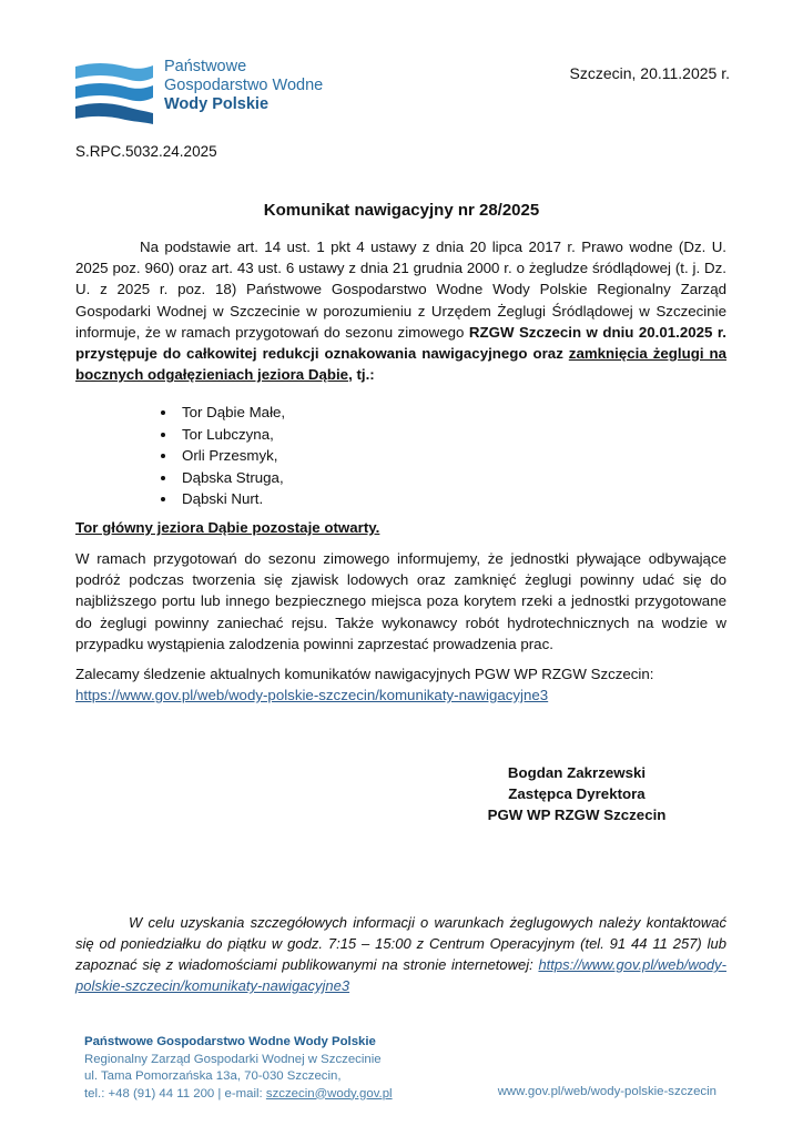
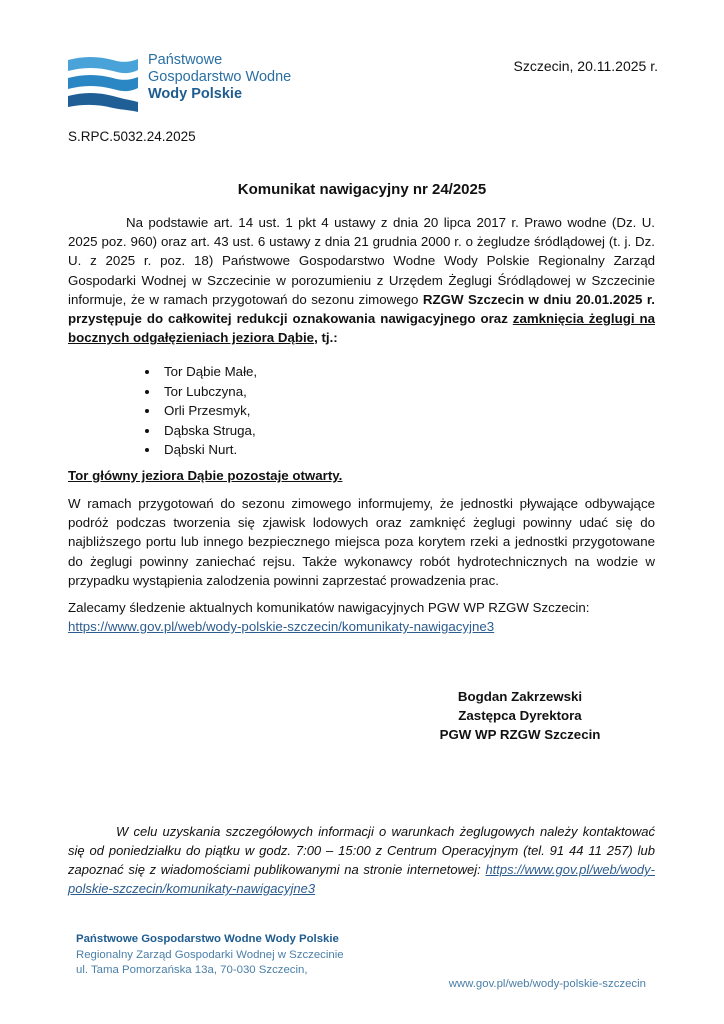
  Państwowe
  Gospodarstwo Wodne
  Wody Polskie
  Szczecin, 20.11.2025 r.
  S.RPC.5032.24.2025
- Komunikat nawigacyjny nr 28/2025
+ Komunikat nawigacyjny nr 24/2025
  Na podstawie art. 14 ust. 1 pkt 4 ustawy z dnia 20 lipca 2017 r. Prawo wodne (Dz. U. 2025 poz. 960) oraz art. 43 ust. 6 ustawy z dnia 21 grudnia 2000 r. o żegludze śródlądowej (t. j. Dz. U. z 2025 r. poz. 18) Państwowe Gospodarstwo Wodne Wody Polskie Regionalny Zarząd Gospodarki Wodnej w Szczecinie w porozumieniu z Urzędem Żeglugi Śródlądowej w Szczecinie informuje, że w ramach przygotowań do sezonu zimowego RZGW Szczecin w dniu 20.01.2025 r. przystępuje do całkowitej redukcji oznakowania nawigacyjnego oraz zamknięcia żeglugi na bocznych odgałęzieniach jeziora Dąbie, tj.:
  Tor Dąbie Małe,
  Tor Lubczyna,
  Orli Przesmyk,
  Dąbska Struga,
  Dąbski Nurt.
  Tor główny jeziora Dąbie pozostaje otwarty.
  W ramach przygotowań do sezonu zimowego informujemy, że jednostki pływające odbywające podróż podczas tworzenia się zjawisk lodowych oraz zamknięć żeglugi powinny udać się do najbliższego portu lub innego bezpiecznego miejsca poza korytem rzeki a jednostki przygotowane do żeglugi powinny zaniechać rejsu. Także wykonawcy robót hydrotechnicznych na wodzie w przypadku wystąpienia zalodzenia powinni zaprzestać prowadzenia prac.
  Zalecamy śledzenie aktualnych komunikatów nawigacyjnych PGW WP RZGW Szczecin:
  https://www.gov.pl/web/wody-polskie-szczecin/komunikaty-nawigacyjne3
  Bogdan Zakrzewski
  Zastępca Dyrektora
  PGW WP RZGW Szczecin
- W celu uzyskania szczegółowych informacji o warunkach żeglugowych należy kontaktować się od poniedziałku do piątku w godz. 7:15 – 15:00 z Centrum Operacyjnym (tel. 91 44 11 257) lub zapoznać się z wiadomościami publikowanymi na stronie internetowej: https://www.gov.pl/web/wody-polskie-szczecin/komunikaty-nawigacyjne3
+ W celu uzyskania szczegółowych informacji o warunkach żeglugowych należy kontaktować się od poniedziałku do piątku w godz. 7:00 – 15:00 z Centrum Operacyjnym (tel. 91 44 11 257) lub zapoznać się z wiadomościami publikowanymi na stronie internetowej: https://www.gov.pl/web/wody-polskie-szczecin/komunikaty-nawigacyjne3
  Państwowe Gospodarstwo Wodne Wody Polskie
  Regionalny Zarząd Gospodarki Wodnej w Szczecinie
  ul. Tama Pomorzańska 13a, 70-030 Szczecin,
- tel.: +48 (91) 44 11 200 | e-mail: szczecin@wody.gov.pl
  www.gov.pl/web/wody-polskie-szczecin
